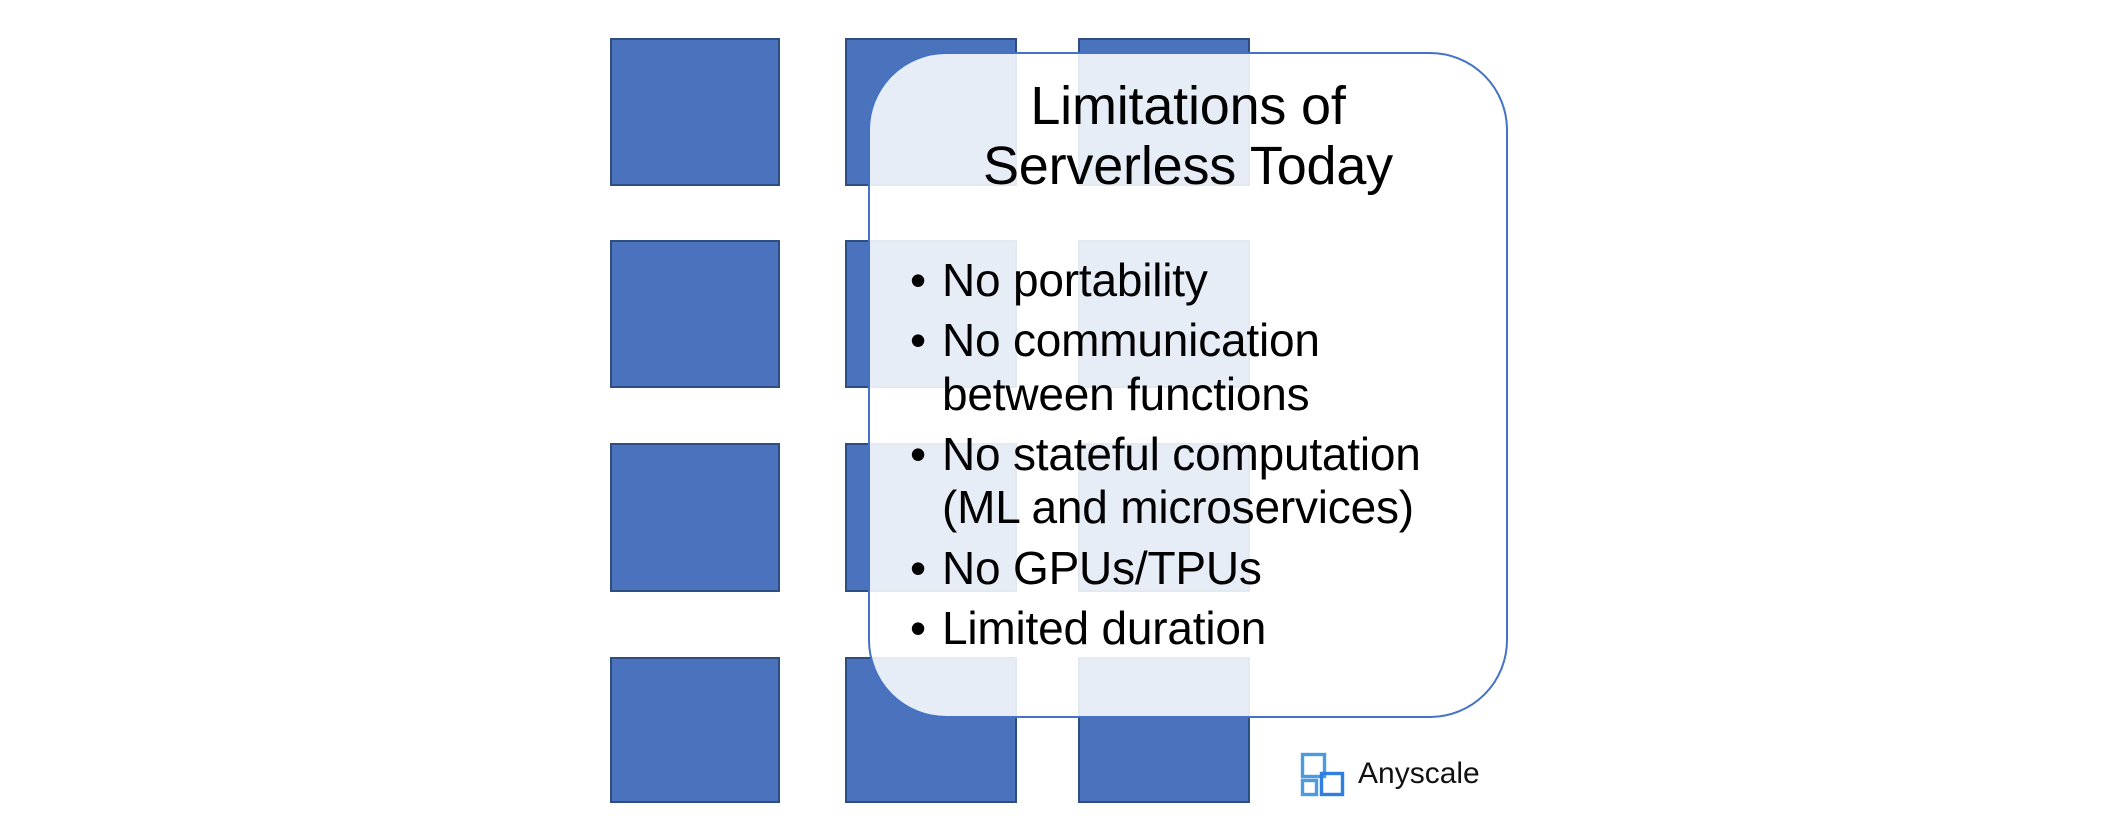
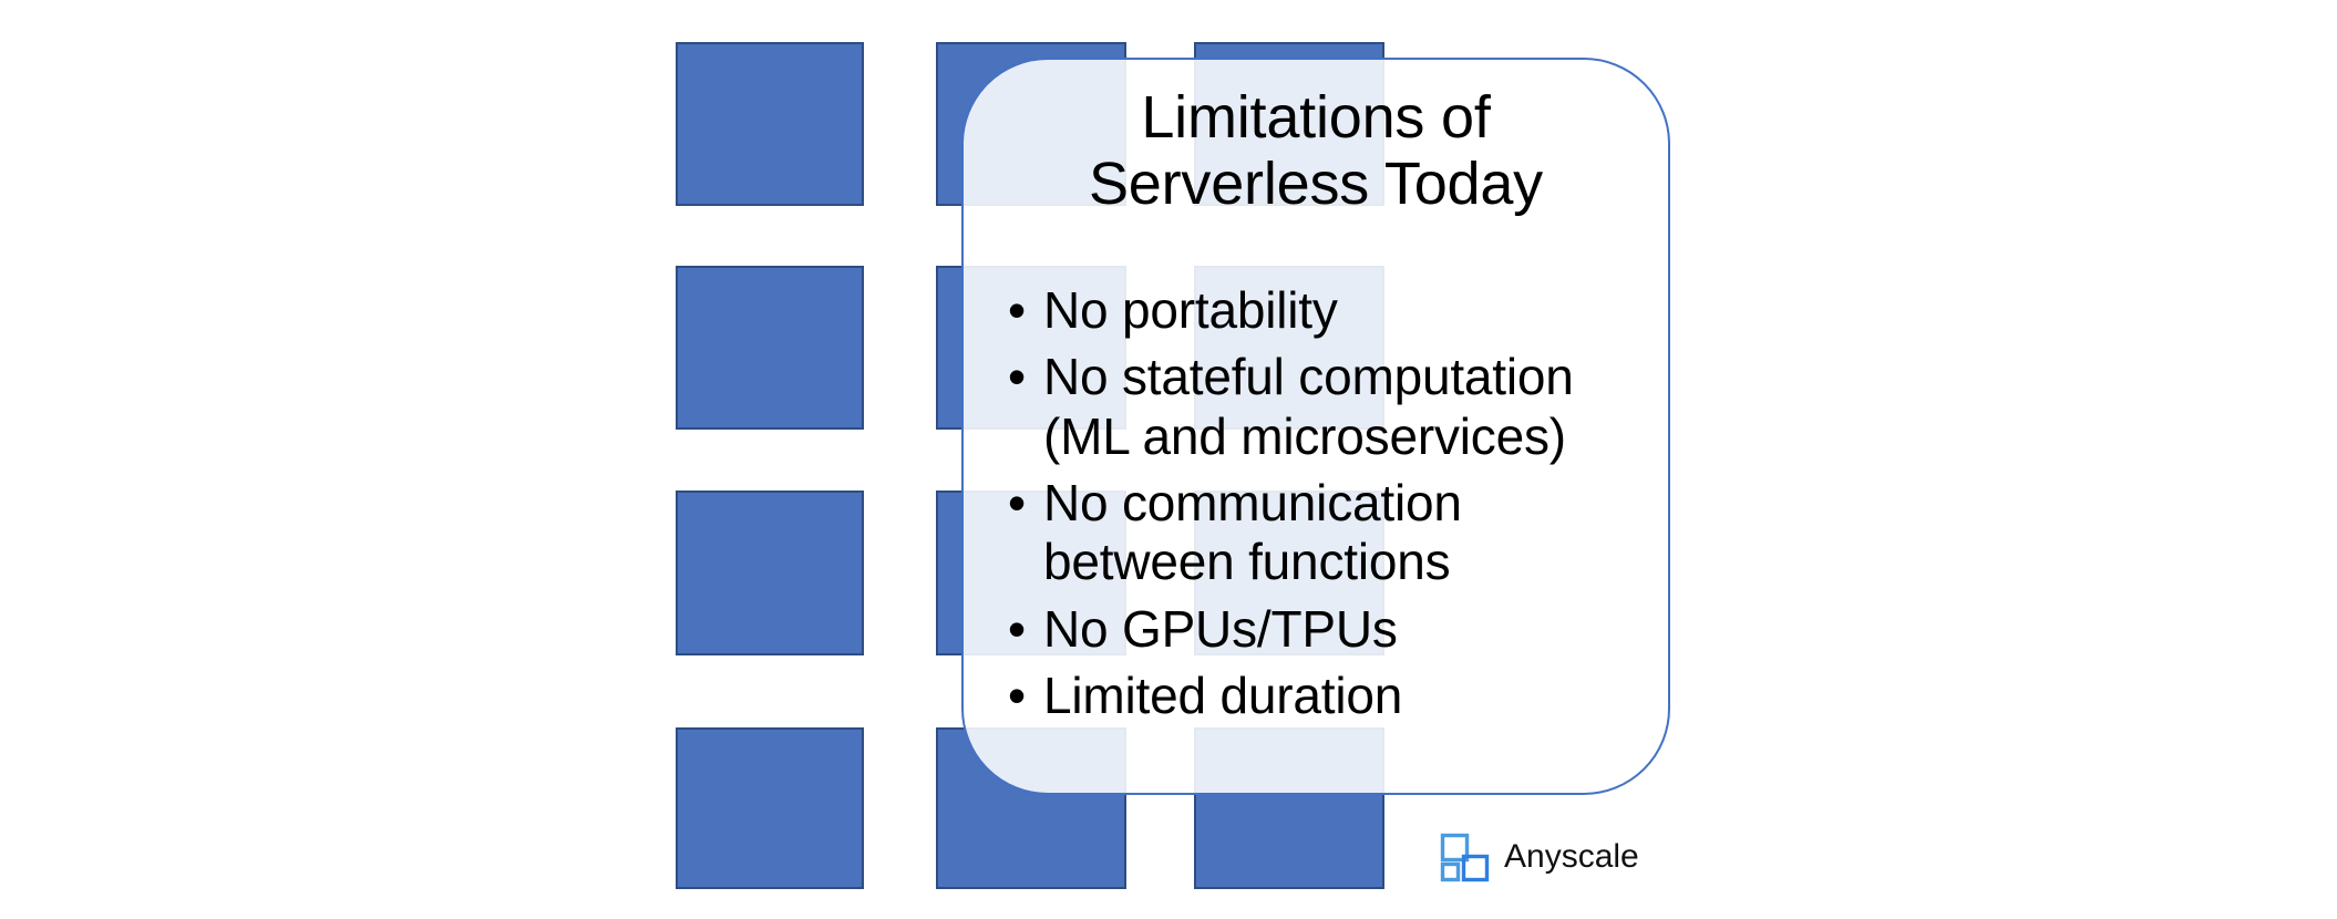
  Limitations of
  Serverless Today
  •
  No portability
  •
- No communication between functions
+ No stateful computation (ML and microservices)
  •
- No stateful computation (ML and microservices)
+ No communication between functions
  •
  No GPUs/TPUs
  •
  Limited duration
  Anyscale
